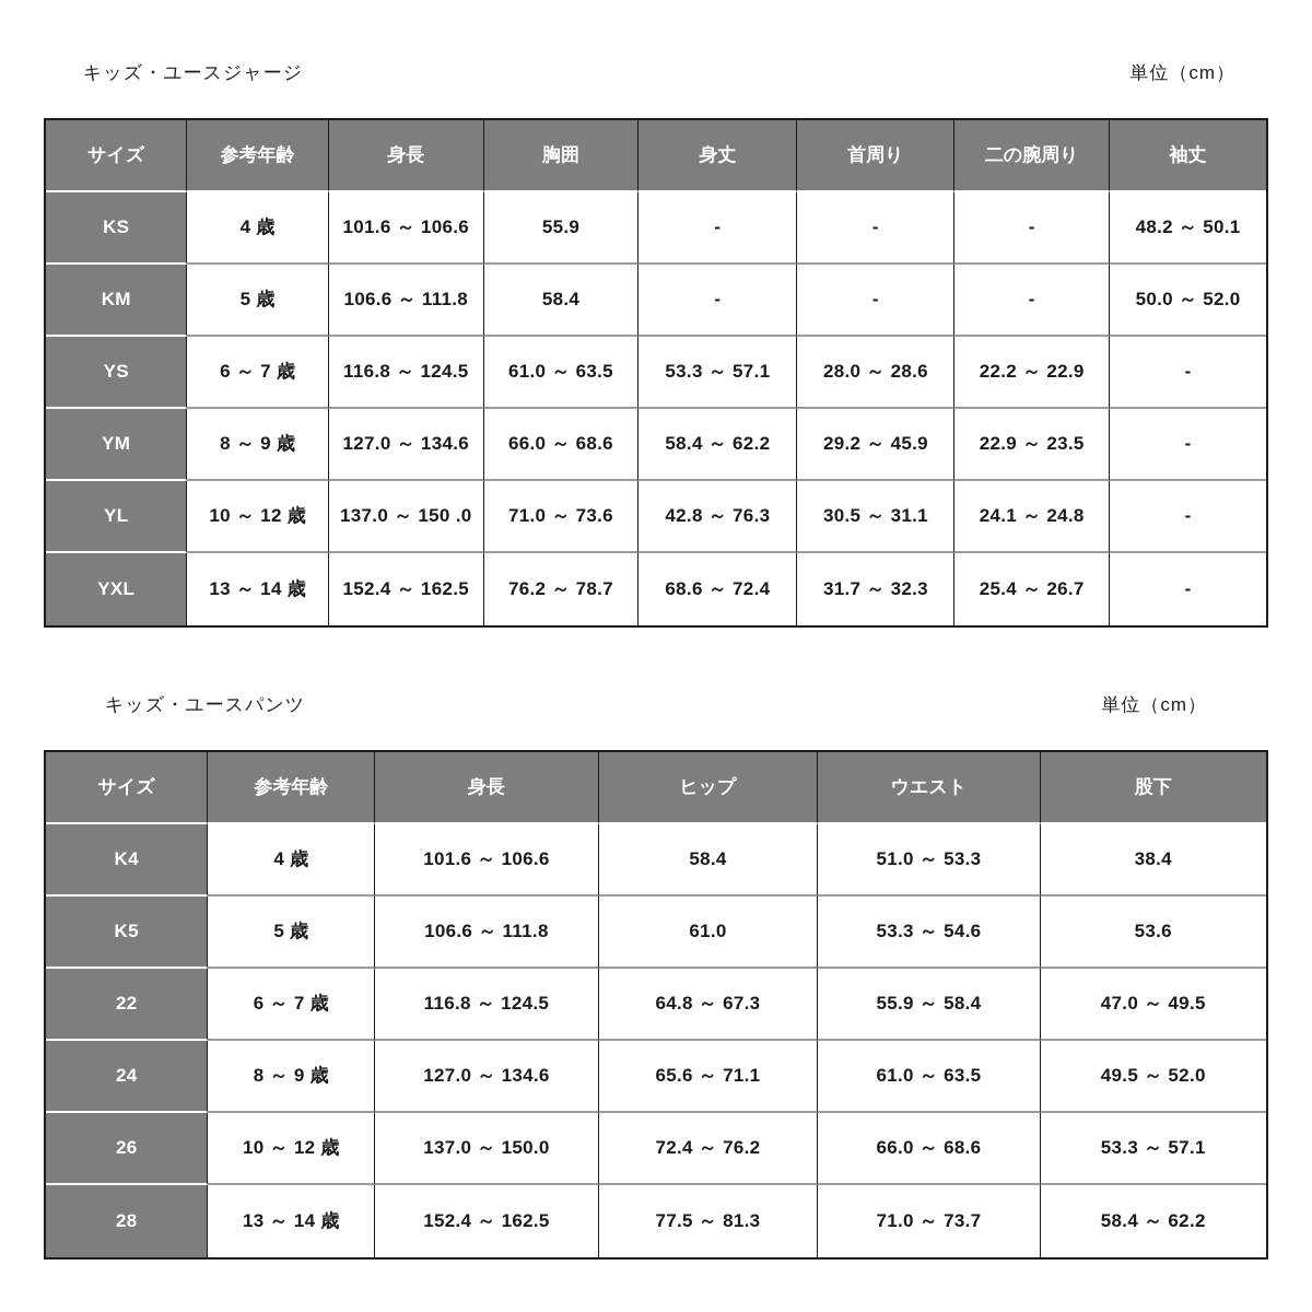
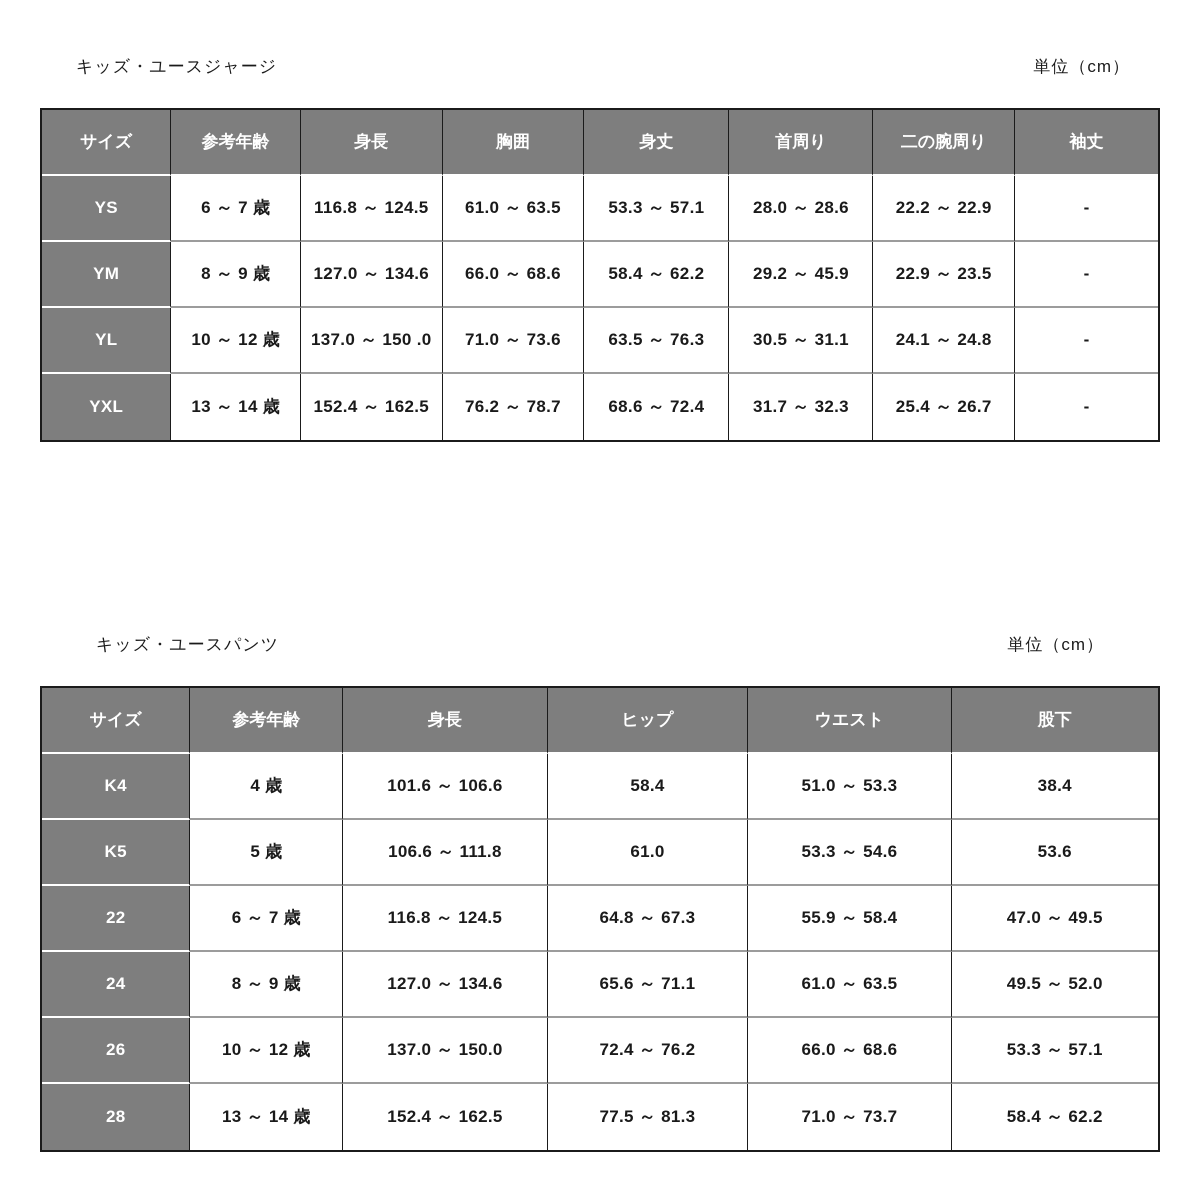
  キッズ・ユースジャージ
  単位（cm）
  サイズ	参考年齢	身長	胸囲	身丈	首周り	二の腕周り	袖丈
- KS	4 歳	101.6 ～ 106.6	55.9	-	-	-	48.2 ～ 50.1
- KM	5 歳	106.6 ～ 111.8	58.4	-	-	-	50.0 ～ 52.0
  YS	6 ～ 7 歳	116.8 ～ 124.5	61.0 ～ 63.5	53.3 ～ 57.1	28.0 ～ 28.6	22.2 ～ 22.9	-
  YM	8 ～ 9 歳	127.0 ～ 134.6	66.0 ～ 68.6	58.4 ～ 62.2	29.2 ～ 45.9	22.9 ～ 23.5	-
- YL	10 ～ 12 歳	137.0 ～ 150 .0	71.0 ～ 73.6	42.8 ～ 76.3	30.5 ～ 31.1	24.1 ～ 24.8	-
+ YL	10 ～ 12 歳	137.0 ～ 150 .0	71.0 ～ 73.6	63.5 ～ 76.3	30.5 ～ 31.1	24.1 ～ 24.8	-
  YXL	13 ～ 14 歳	152.4 ～ 162.5	76.2 ～ 78.7	68.6 ～ 72.4	31.7 ～ 32.3	25.4 ～ 26.7	-
  キッズ・ユースパンツ
  単位（cm）
  サイズ	参考年齢	身長	ヒップ	ウエスト	股下
  K4	4 歳	101.6 ～ 106.6	58.4	51.0 ～ 53.3	38.4
  K5	5 歳	106.6 ～ 111.8	61.0	53.3 ～ 54.6	53.6
  22	6 ～ 7 歳	116.8 ～ 124.5	64.8 ～ 67.3	55.9 ～ 58.4	47.0 ～ 49.5
  24	8 ～ 9 歳	127.0 ～ 134.6	65.6 ～ 71.1	61.0 ～ 63.5	49.5 ～ 52.0
  26	10 ～ 12 歳	137.0 ～ 150.0	72.4 ～ 76.2	66.0 ～ 68.6	53.3 ～ 57.1
  28	13 ～ 14 歳	152.4 ～ 162.5	77.5 ～ 81.3	71.0 ～ 73.7	58.4 ～ 62.2
